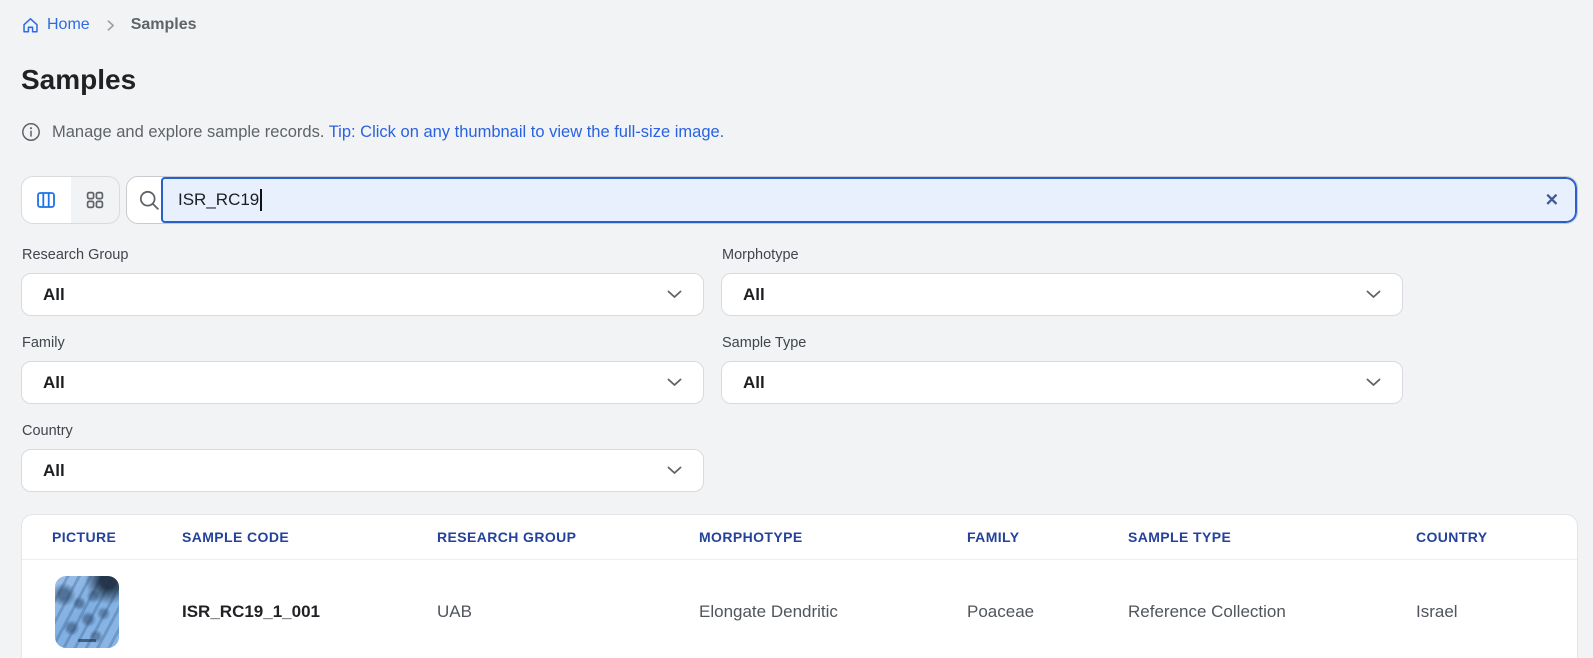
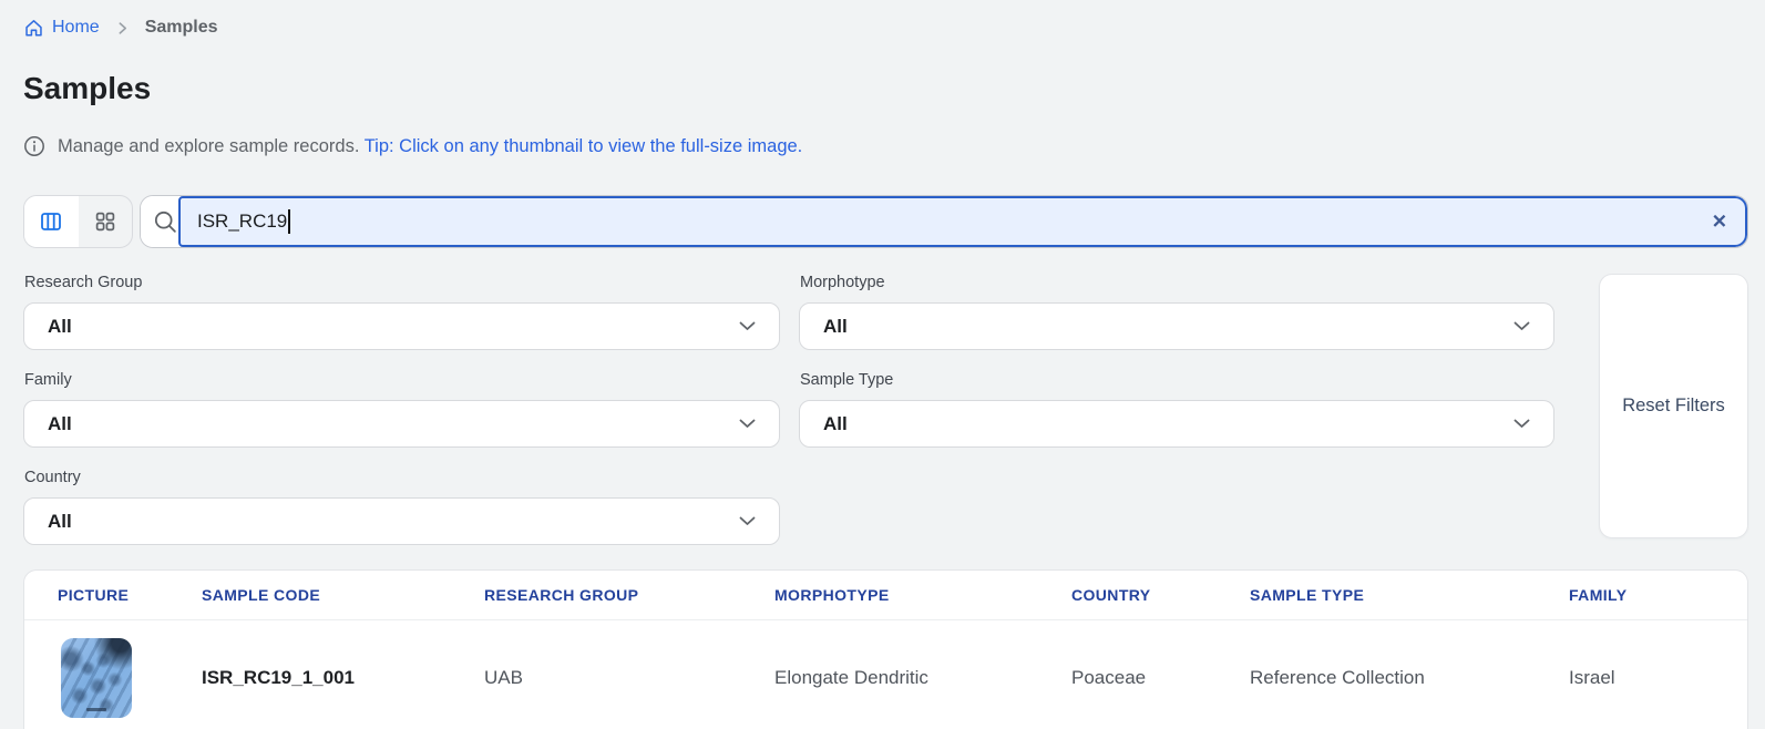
  Home
  Samples
  Samples
  Manage and explore sample records. Tip: Click on any thumbnail to view the full-size image.
  ISR_RC19
  ✕
  Research Group
  All
  Family
  All
  Country
  All
  Morphotype
  All
  Sample Type
  All
+ Reset Filters
  PICTURE
  SAMPLE CODE
  RESEARCH GROUP
  MORPHOTYPE
- FAMILY
+ COUNTRY
  SAMPLE TYPE
- COUNTRY
+ FAMILY
  ISR_RC19_1_001
  UAB
  Elongate Dendritic
  Poaceae
  Reference Collection
  Israel
